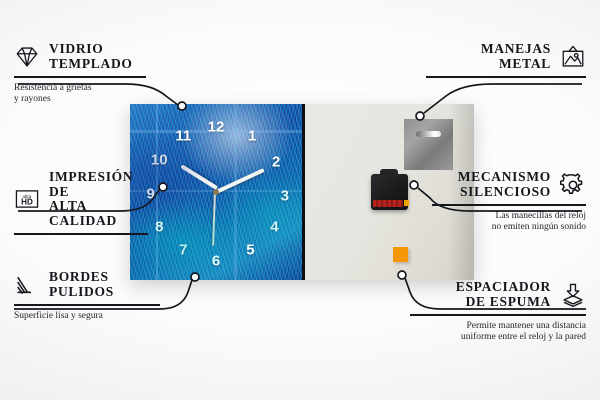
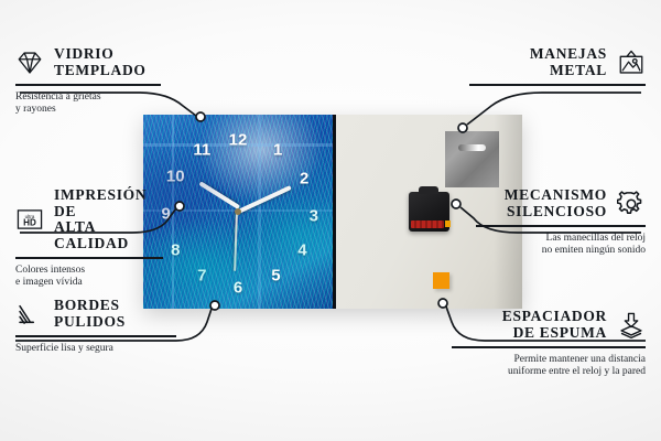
  VIDRIO
  TEMPLADO
  Resistencia a grietas
  y rayones
  HD
  IMPRESIÓN DE
  ALTA CALIDAD
+ Colores intensos
+ e imagen vívida
  BORDES
  PULIDOS
  Superficie lisa y segura
  MANEJAS
  METAL
  MECANISMO
  SILENCIOSO
  Las manecillas del reloj
  no emiten ningún sonido
  ESPACIADOR
  DE ESPUMA
  Permite mantener una distancia
  uniforme entre el reloj y la pared
